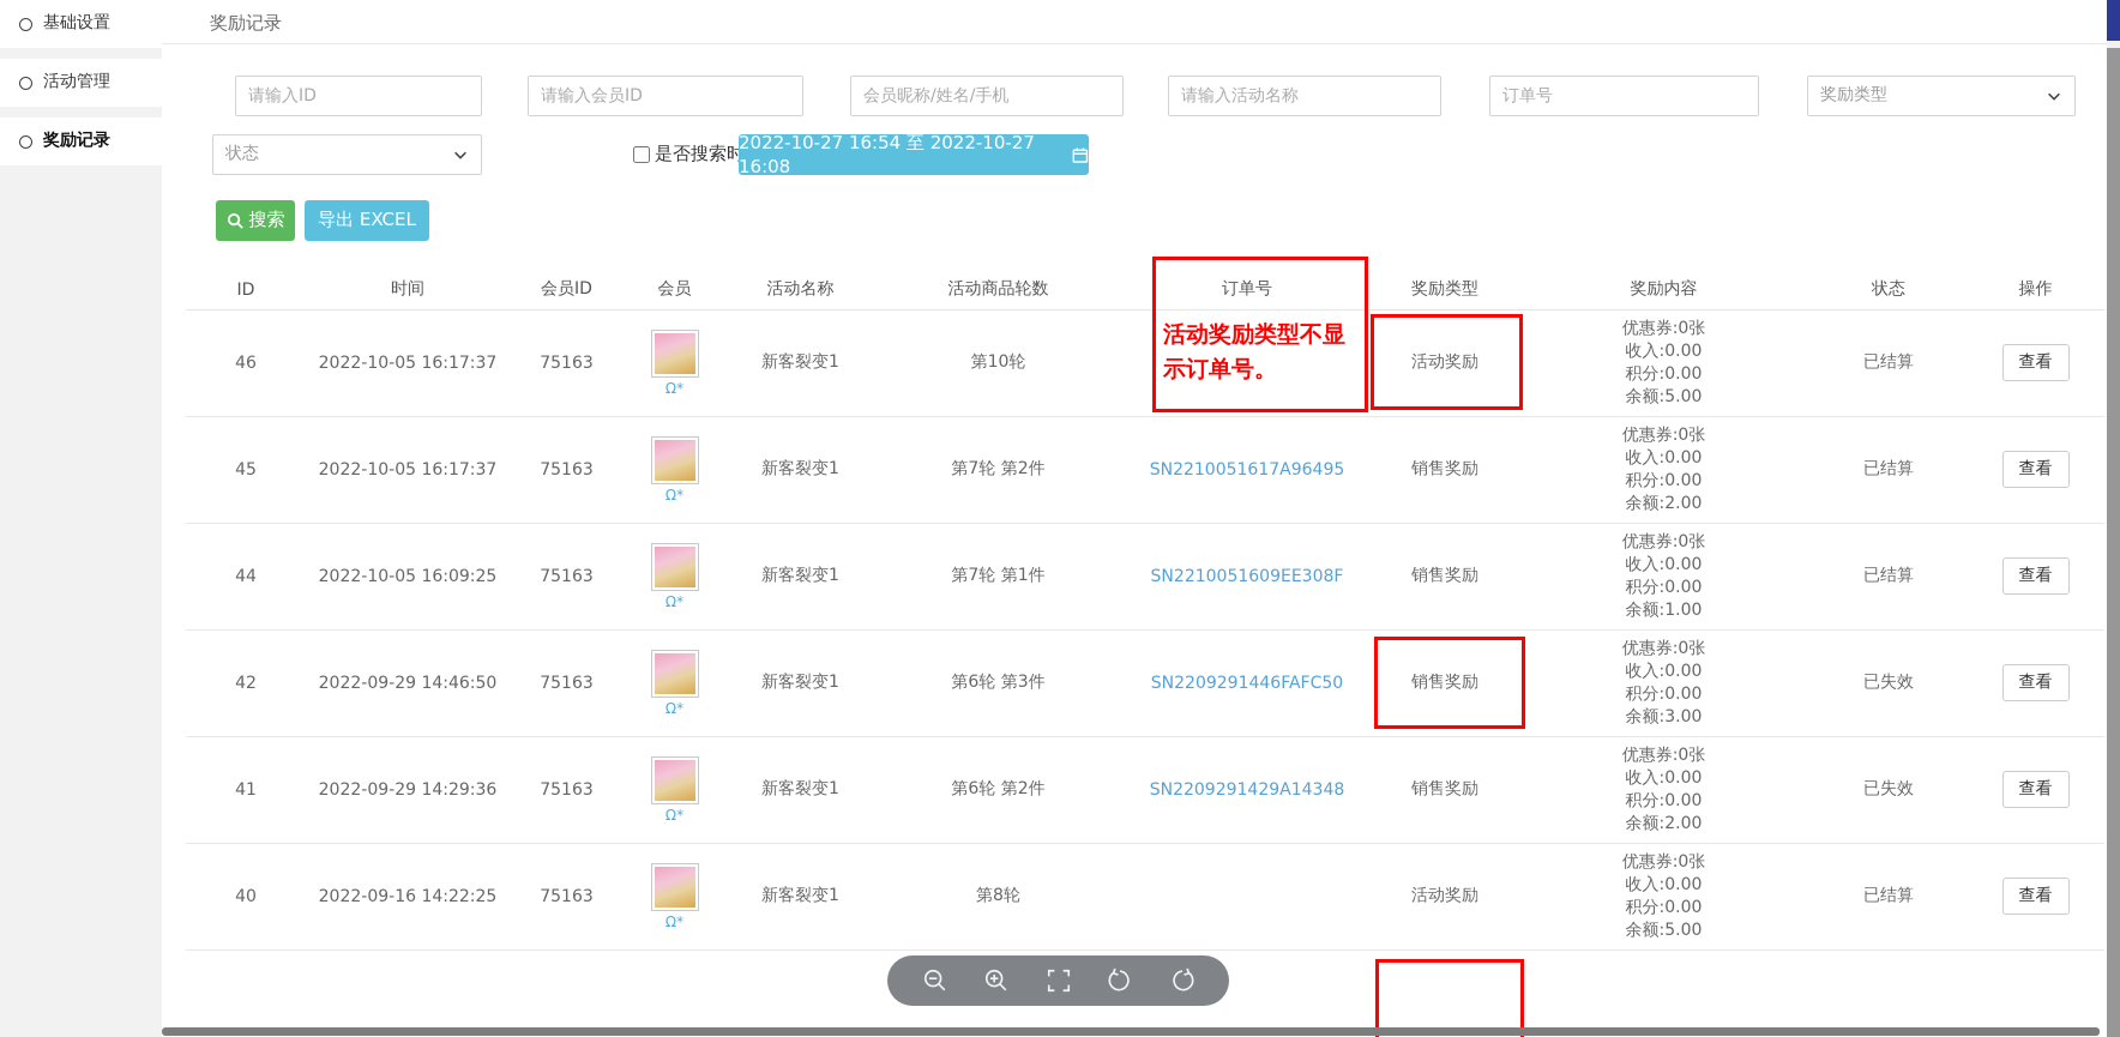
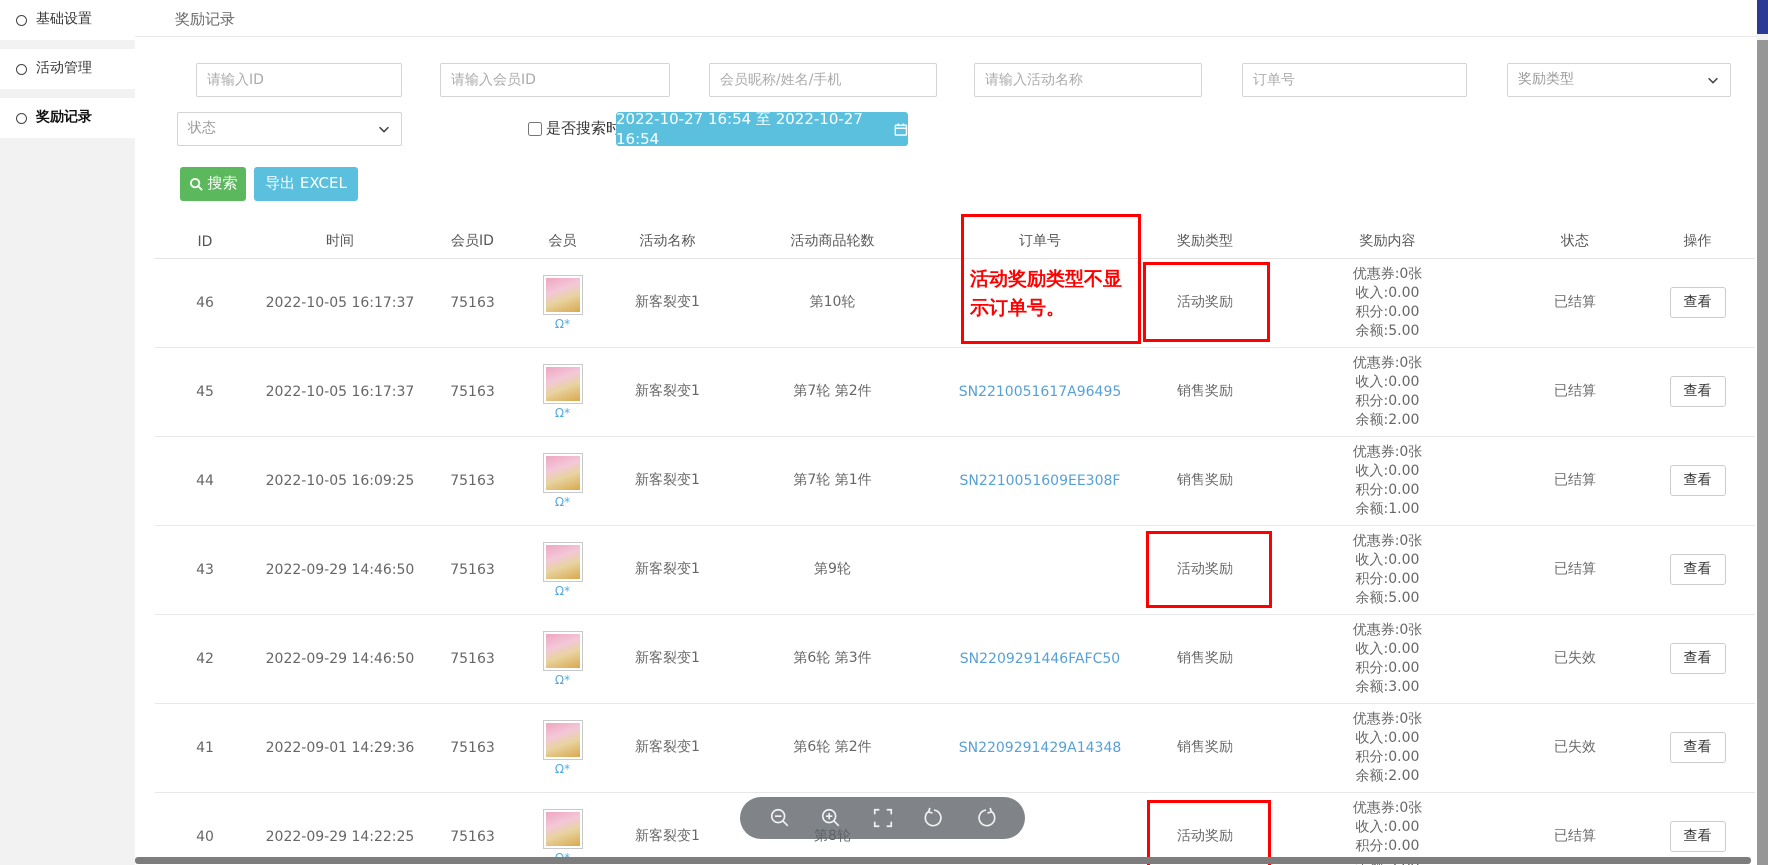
  基础设置
  活动管理
  奖励记录
  奖励记录
  请输入ID
  请输入会员ID
  会员昵称/姓名/手机
  请输入活动名称
  订单号
  奖励类型
  状态
  是否搜索时
- 2022-10-27 16:54 至 2022-10-27 16:08
+ 2022-10-27 16:54 至 2022-10-27 16:54
  搜索
  导出 EXCEL
  ID	时间	会员ID	会员	活动名称	活动商品轮数	订单号	奖励类型	奖励内容	状态	操作
  46	2022-10-05 16:17:37	75163	Ω*	新客裂变1	第10轮		活动奖励	优惠券:0张收入:0.00积分:0.00余额:5.00	已结算	查看
  45	2022-10-05 16:17:37	75163	Ω*	新客裂变1	第7轮 第2件	SN2210051617A96495	销售奖励	优惠券:0张收入:0.00积分:0.00余额:2.00	已结算	查看
  44	2022-10-05 16:09:25	75163	Ω*	新客裂变1	第7轮 第1件	SN2210051609EE308F	销售奖励	优惠券:0张收入:0.00积分:0.00余额:1.00	已结算	查看
+ 43	2022-09-29 14:46:50	75163	Ω*	新客裂变1	第9轮		活动奖励	优惠券:0张收入:0.00积分:0.00余额:5.00	已结算	查看
  42	2022-09-29 14:46:50	75163	Ω*	新客裂变1	第6轮 第3件	SN2209291446FAFC50	销售奖励	优惠券:0张收入:0.00积分:0.00余额:3.00	已失效	查看
- 41	2022-09-29 14:29:36	75163	Ω*	新客裂变1	第6轮 第2件	SN2209291429A14348	销售奖励	优惠券:0张收入:0.00积分:0.00余额:2.00	已失效	查看
+ 41	2022-09-01 14:29:36	75163	Ω*	新客裂变1	第6轮 第2件	SN2209291429A14348	销售奖励	优惠券:0张收入:0.00积分:0.00余额:2.00	已失效	查看
- 40	2022-09-16 14:22:25	75163	Ω*	新客裂变1	第8轮		活动奖励	优惠券:0张收入:0.00积分:0.00余额:5.00	已结算	查看
+ 40	2022-09-29 14:22:25	75163		新客裂变1	第8轮		活动奖励	优惠券:0张收入:0.00积分:0.00	已结算	查看
  活动奖励类型不显示订单号。
